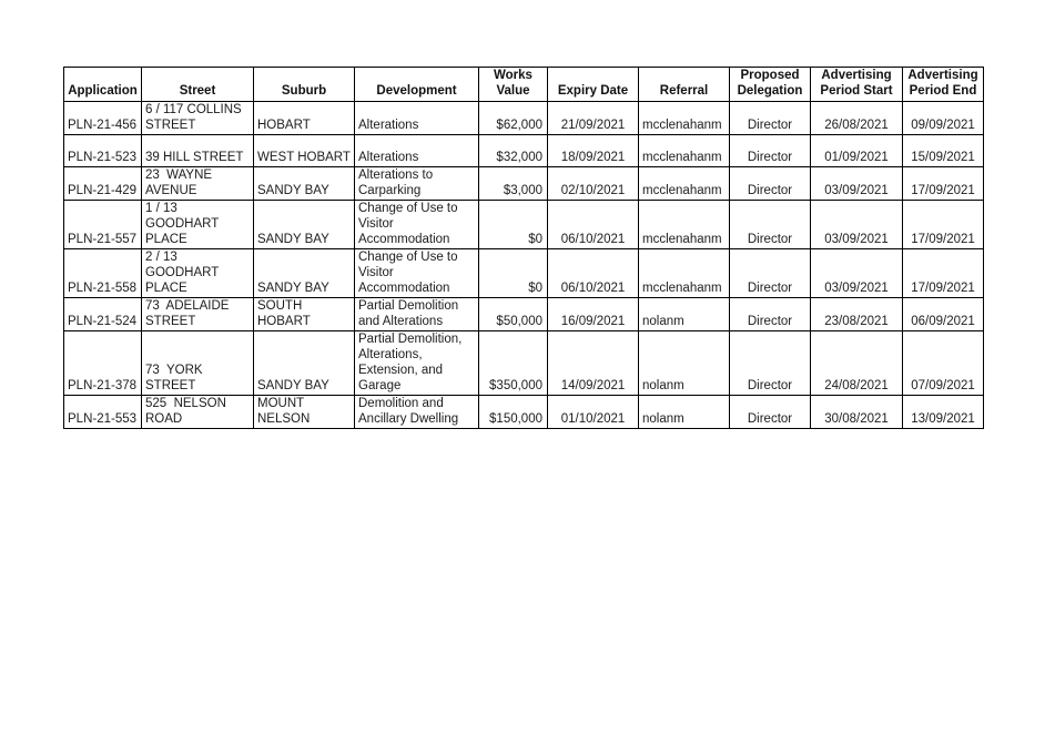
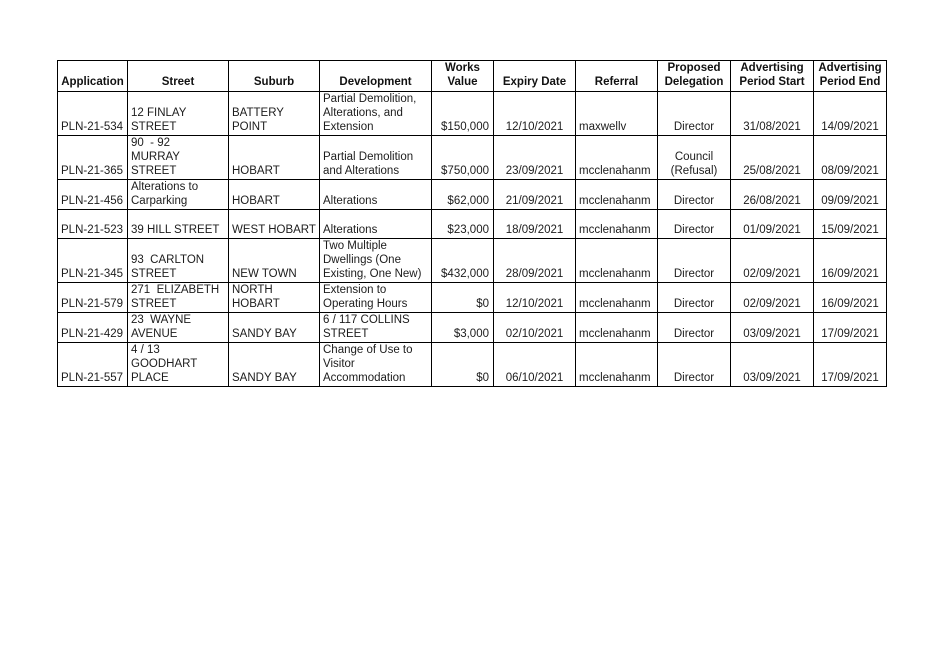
  Application	Street	Suburb	Development	Works Value	Expiry Date	Referral	Proposed Delegation	Advertising Period Start	Advertising Period End
+ PLN-21-534	12 FINLAY STREET	BATTERY POINT	Partial Demolition, Alterations, and Extension	$150,000	12/10/2021	maxwellv	Director	31/08/2021	14/09/2021
+ PLN-21-365	90 - 92 MURRAY STREET	HOBART	Partial Demolition and Alterations	$750,000	23/09/2021	mcclenahanm	Council (Refusal)	25/08/2021	08/09/2021
- PLN-21-456	6 / 117 COLLINS STREET	HOBART	Alterations	$62,000	21/09/2021	mcclenahanm	Director	26/08/2021	09/09/2021
+ PLN-21-456	Alterations to Carparking	HOBART	Alterations	$62,000	21/09/2021	mcclenahanm	Director	26/08/2021	09/09/2021
- PLN-21-523	39 HILL STREET	WEST HOBART	Alterations	$32,000	18/09/2021	mcclenahanm	Director	01/09/2021	15/09/2021
+ PLN-21-523	39 HILL STREET	WEST HOBART	Alterations	$23,000	18/09/2021	mcclenahanm	Director	01/09/2021	15/09/2021
+ PLN-21-345	93 CARLTON STREET	NEW TOWN	Two Multiple Dwellings (One Existing, One New)	$432,000	28/09/2021	mcclenahanm	Director	02/09/2021	16/09/2021
+ PLN-21-579	271 ELIZABETH STREET	NORTH HOBART	Extension to Operating Hours	$0	12/10/2021	mcclenahanm	Director	02/09/2021	16/09/2021
- PLN-21-429	23 WAYNE AVENUE	SANDY BAY	Alterations to Carparking	$3,000	02/10/2021	mcclenahanm	Director	03/09/2021	17/09/2021
+ PLN-21-429	23 WAYNE AVENUE	SANDY BAY	6 / 117 COLLINS STREET	$3,000	02/10/2021	mcclenahanm	Director	03/09/2021	17/09/2021
- PLN-21-557	1 / 13 GOODHART PLACE	SANDY BAY	Change of Use to Visitor Accommodation	$0	06/10/2021	mcclenahanm	Director	03/09/2021	17/09/2021
+ PLN-21-557	4 / 13 GOODHART PLACE	SANDY BAY	Change of Use to Visitor Accommodation	$0	06/10/2021	mcclenahanm	Director	03/09/2021	17/09/2021
- PLN-21-558	2 / 13 GOODHART PLACE	SANDY BAY	Change of Use to Visitor Accommodation	$0	06/10/2021	mcclenahanm	Director	03/09/2021	17/09/2021
- PLN-21-524	73 ADELAIDE STREET	SOUTH HOBART	Partial Demolition and Alterations	$50,000	16/09/2021	nolanm	Director	23/08/2021	06/09/2021
- PLN-21-378	73 YORK STREET	SANDY BAY	Partial Demolition, Alterations, Extension, and Garage	$350,000	14/09/2021	nolanm	Director	24/08/2021	07/09/2021
- PLN-21-553	525 NELSON ROAD	MOUNT NELSON	Demolition and Ancillary Dwelling	$150,000	01/10/2021	nolanm	Director	30/08/2021	13/09/2021
